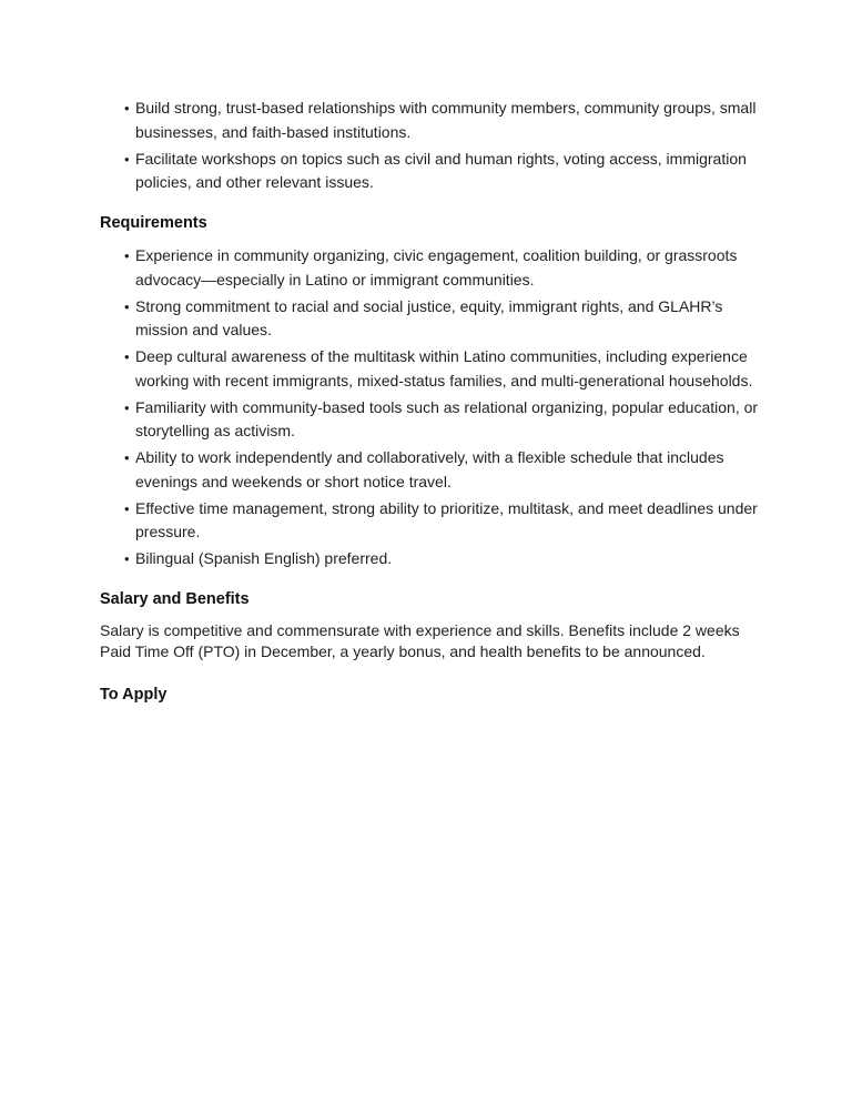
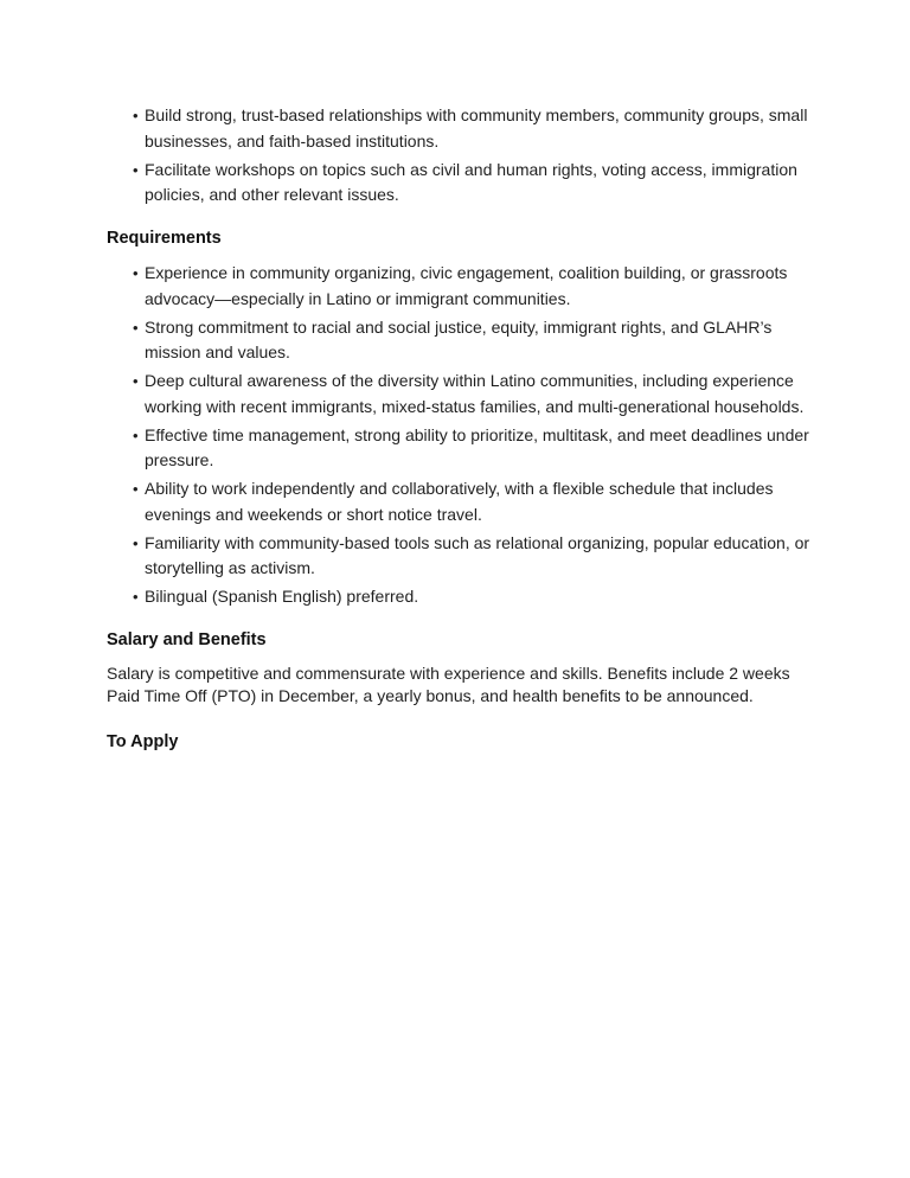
  Build strong, trust-based relationships with community members, community groups, small businesses, and faith-based institutions.
  Facilitate workshops on topics such as civil and human rights, voting access, immigration policies, and other relevant issues.
  Requirements
  Experience in community organizing, civic engagement, coalition building, or grassroots advocacy—especially in Latino or immigrant communities.
  Strong commitment to racial and social justice, equity, immigrant rights, and GLAHR’s mission and values.
- Deep cultural awareness of the multitask within Latino communities, including experience working with recent immigrants, mixed-status families, and multi-generational households.
+ Deep cultural awareness of the diversity within Latino communities, including experience working with recent immigrants, mixed-status families, and multi-generational households.
- Familiarity with community-based tools such as relational organizing, popular education, or storytelling as activism.
+ Effective time management, strong ability to prioritize, multitask, and meet deadlines under pressure.
  Ability to work independently and collaboratively, with a flexible schedule that includes evenings and weekends or short notice travel.
- Effective time management, strong ability to prioritize, multitask, and meet deadlines under pressure.
+ Familiarity with community-based tools such as relational organizing, popular education, or storytelling as activism.
  Bilingual (Spanish English) preferred.
  Salary and Benefits
  Salary is competitive and commensurate with experience and skills. Benefits include 2 weeks Paid Time Off (PTO) in December, a yearly bonus, and health benefits to be announced.
  To Apply
